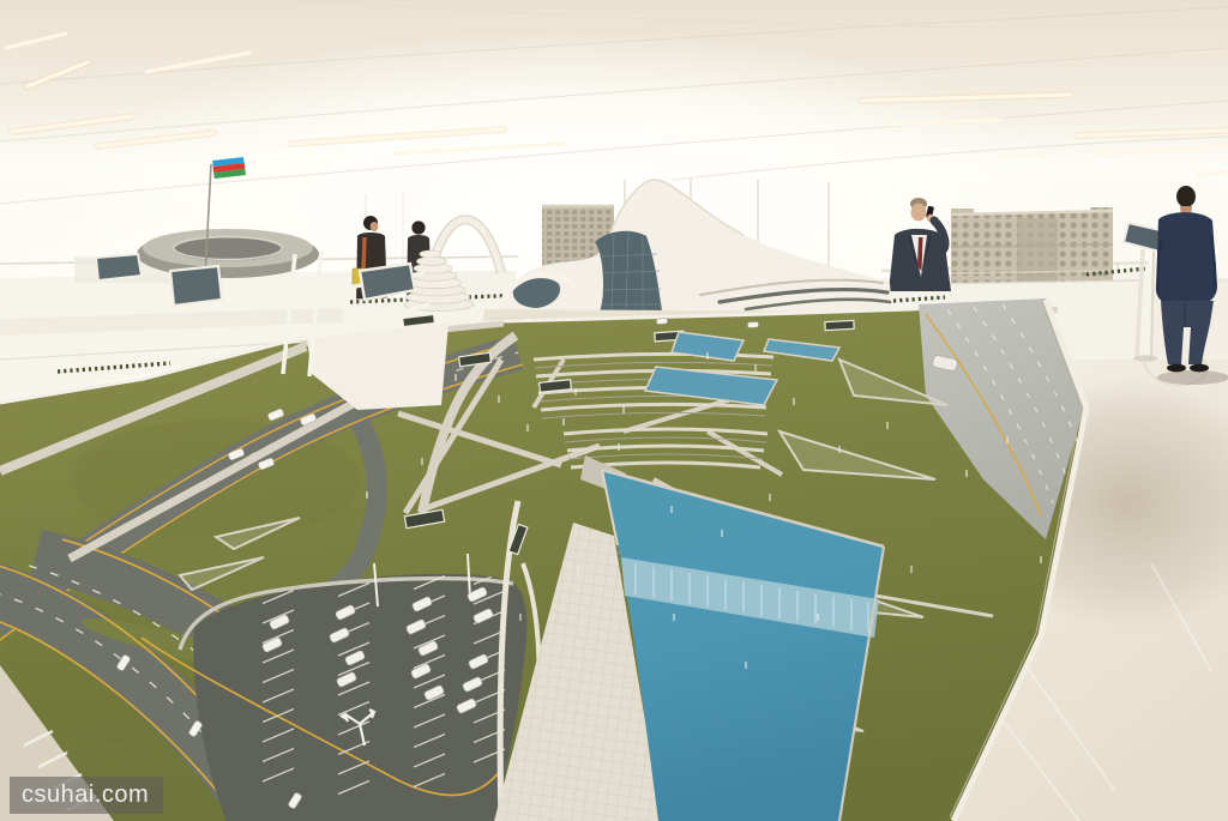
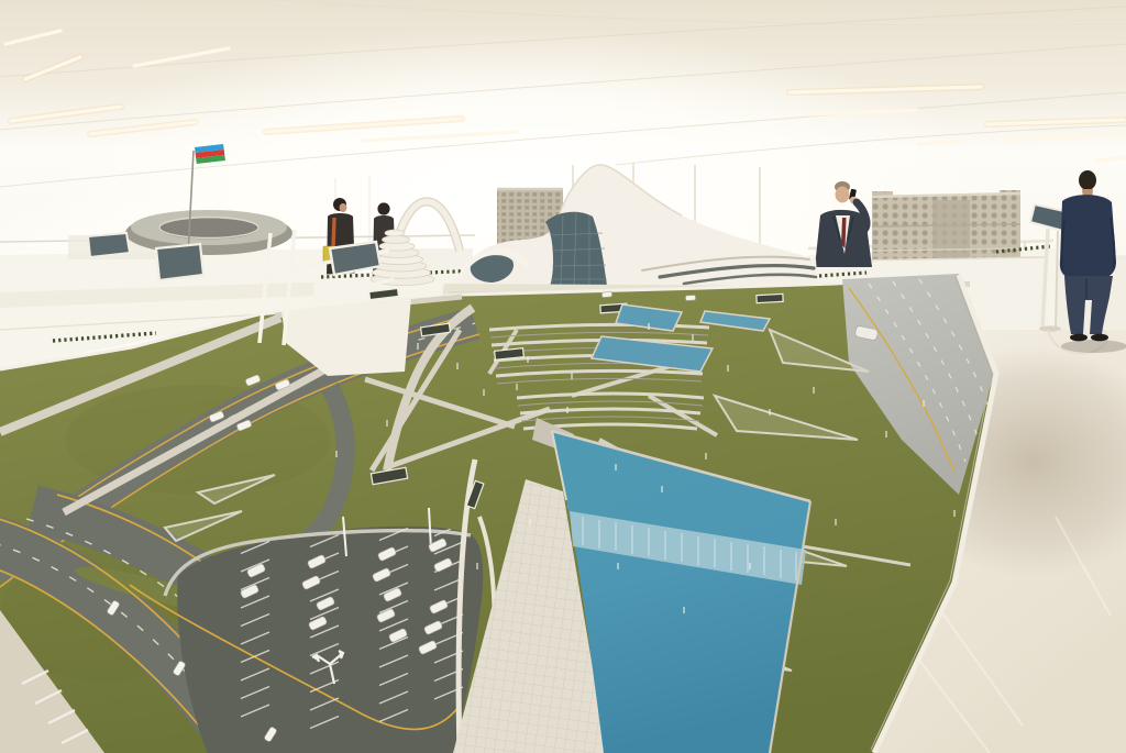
- csuhai.com
